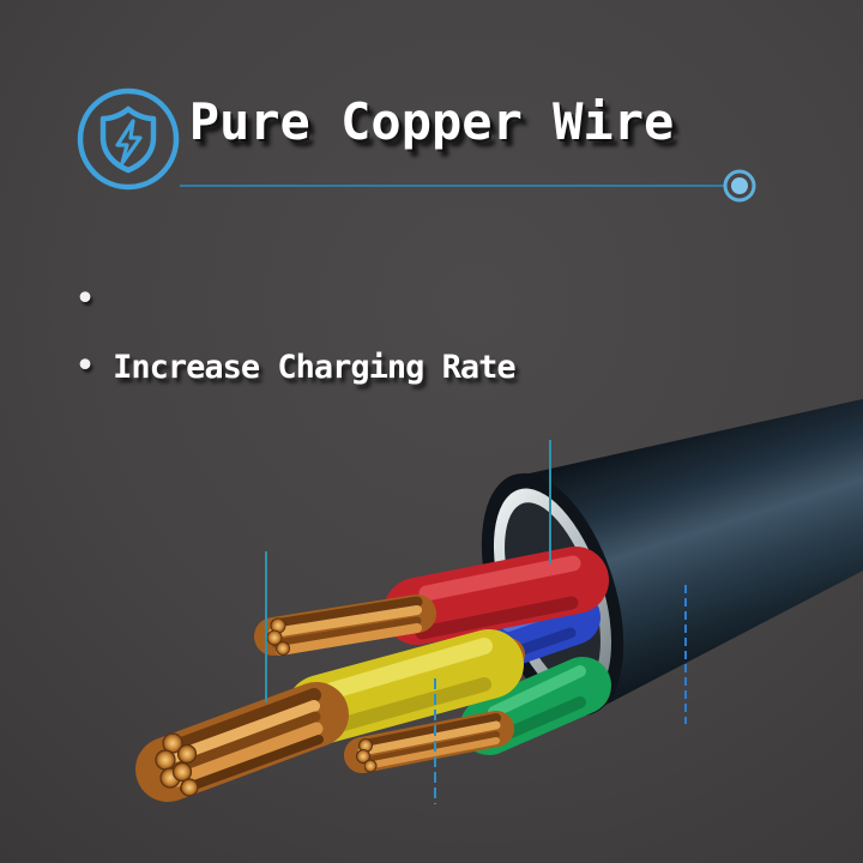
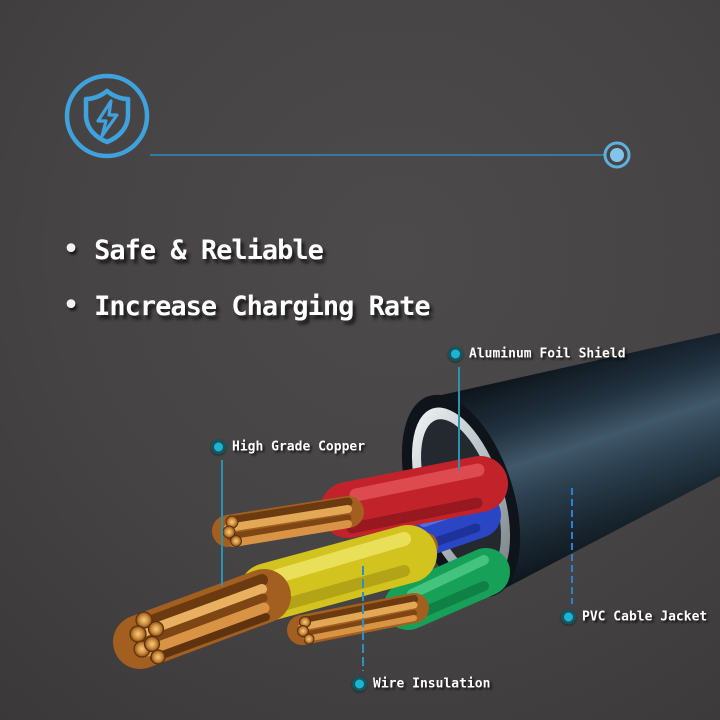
- Pure Copper Wire
  •
+ Safe & Reliable
  •
  Increase Charging Rate
+ Aluminum Foil Shield
+ High Grade Copper
+ PVC Cable Jacket
+ Wire Insulation
